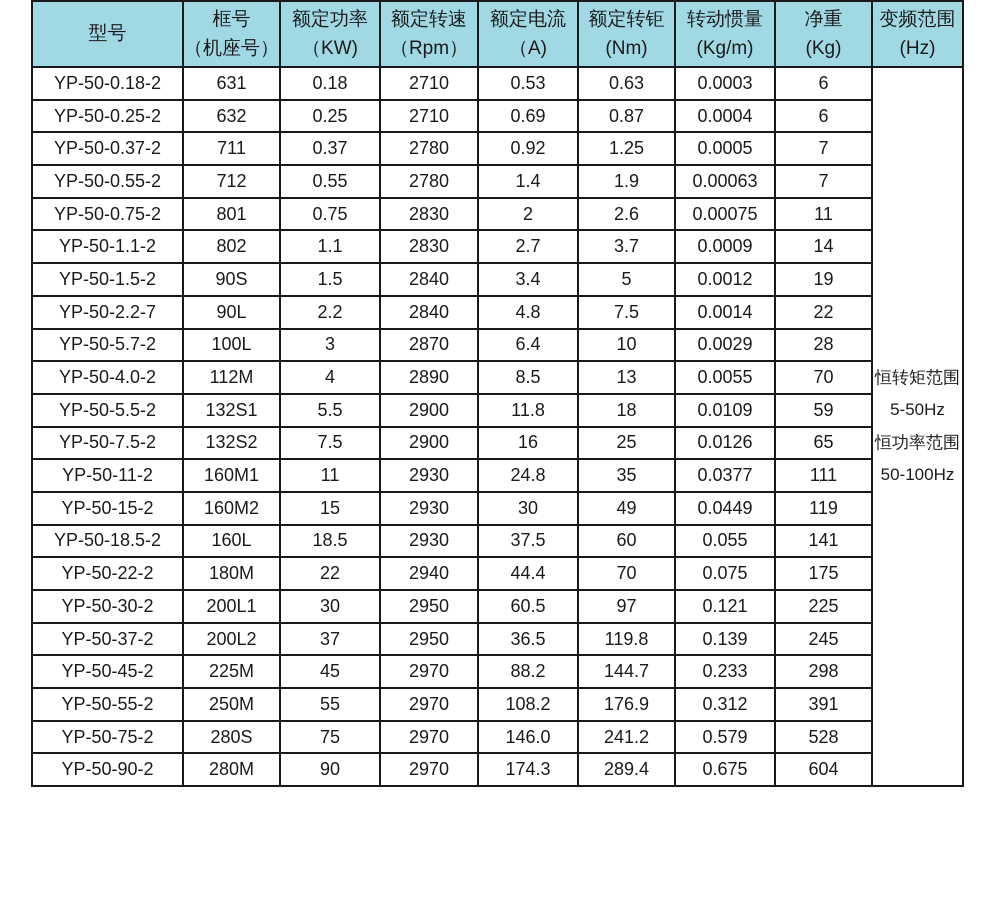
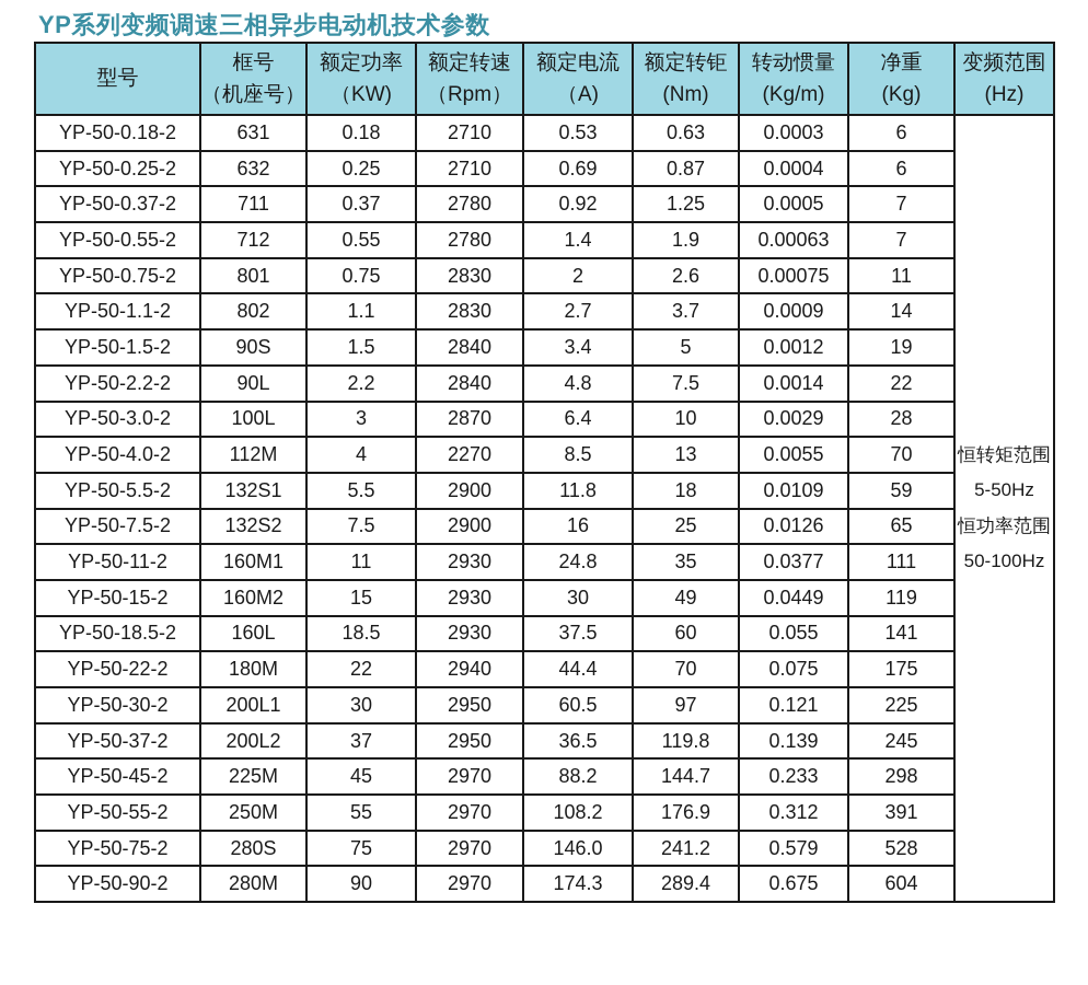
+ YP系列变频调速三相异步电动机技术参数
  型号	框号（机座号）	额定功率（KW)	额定转速（Rpm）	额定电流（A)	额定转钜(Nm)	转动惯量(Kg/m)	净重(Kg)	变频范围(Hz)
  YP-50-0.18-2	631	0.18	2710	0.53	0.63	0.0003	6	恒转矩范围5-50Hz恒功率范围50-100Hz
  YP-50-0.25-2	632	0.25	2710	0.69	0.87	0.0004	6
  YP-50-0.37-2	711	0.37	2780	0.92	1.25	0.0005	7
  YP-50-0.55-2	712	0.55	2780	1.4	1.9	0.00063	7
  YP-50-0.75-2	801	0.75	2830	2	2.6	0.00075	11
  YP-50-1.1-2	802	1.1	2830	2.7	3.7	0.0009	14
  YP-50-1.5-2	90S	1.5	2840	3.4	5	0.0012	19
- YP-50-2.2-7	90L	2.2	2840	4.8	7.5	0.0014	22
+ YP-50-2.2-2	90L	2.2	2840	4.8	7.5	0.0014	22
- YP-50-5.7-2	100L	3	2870	6.4	10	0.0029	28
+ YP-50-3.0-2	100L	3	2870	6.4	10	0.0029	28
- YP-50-4.0-2	112M	4	2890	8.5	13	0.0055	70
+ YP-50-4.0-2	112M	4	2270	8.5	13	0.0055	70
  YP-50-5.5-2	132S1	5.5	2900	11.8	18	0.0109	59
  YP-50-7.5-2	132S2	7.5	2900	16	25	0.0126	65
  YP-50-11-2	160M1	11	2930	24.8	35	0.0377	111
  YP-50-15-2	160M2	15	2930	30	49	0.0449	119
  YP-50-18.5-2	160L	18.5	2930	37.5	60	0.055	141
  YP-50-22-2	180M	22	2940	44.4	70	0.075	175
  YP-50-30-2	200L1	30	2950	60.5	97	0.121	225
  YP-50-37-2	200L2	37	2950	36.5	119.8	0.139	245
  YP-50-45-2	225M	45	2970	88.2	144.7	0.233	298
  YP-50-55-2	250M	55	2970	108.2	176.9	0.312	391
  YP-50-75-2	280S	75	2970	146.0	241.2	0.579	528
  YP-50-90-2	280M	90	2970	174.3	289.4	0.675	604
